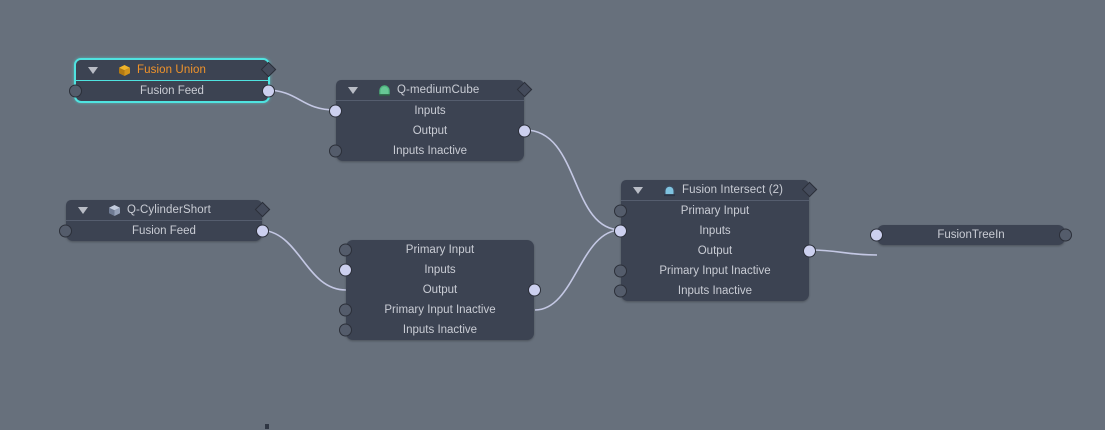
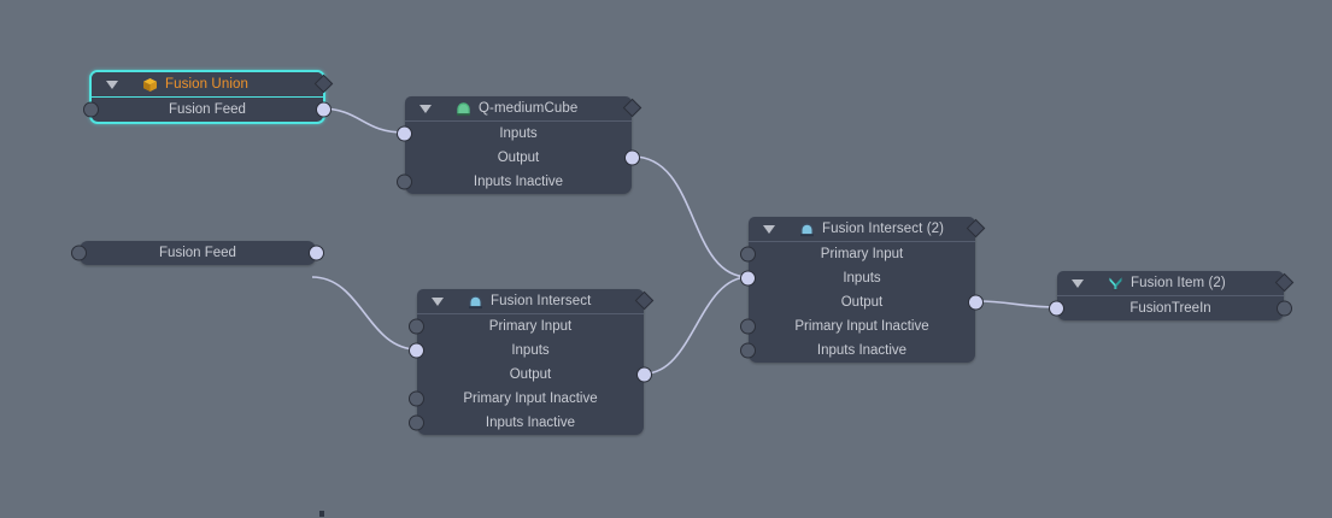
  Fusion Union
  Fusion Feed
  Q-mediumCube
  Inputs
  Output
  Inputs Inactive
- Q-CylinderShort
  Fusion Feed
+ Fusion Intersect
  Primary Input
  Inputs
  Output
  Primary Input Inactive
  Inputs Inactive
  Fusion Intersect (2)
  Primary Input
  Inputs
  Output
  Primary Input Inactive
  Inputs Inactive
+ Fusion Item (2)
  FusionTreeIn
